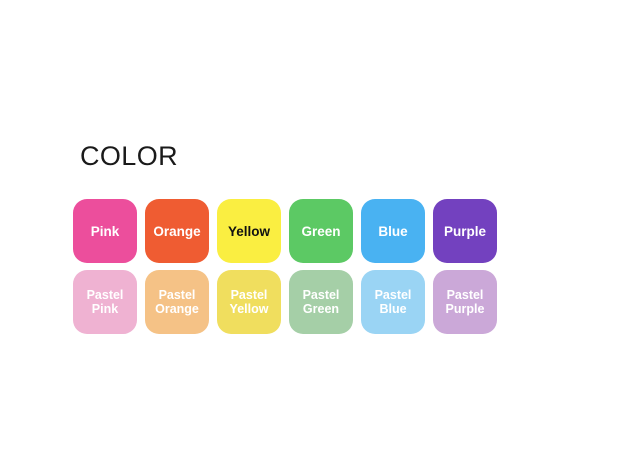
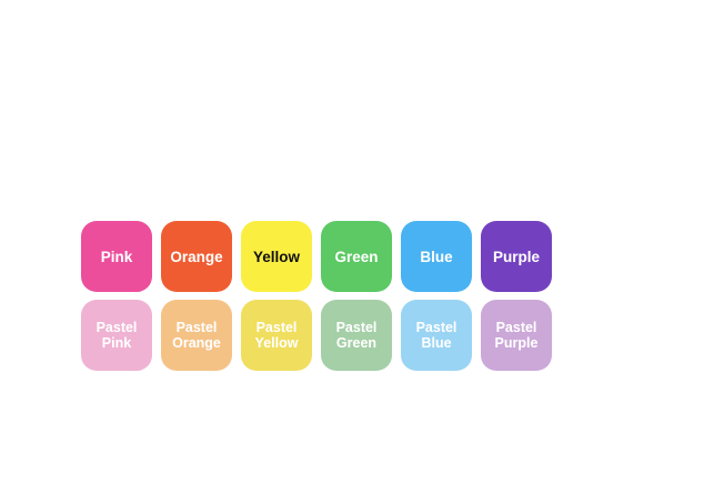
- COLOR
  Pink
  Orange
  Yellow
  Green
  Blue
  Purple
  Pastel
  Pink
  Pastel
  Orange
  Pastel
  Yellow
  Pastel
  Green
  Pastel
  Blue
  Pastel
  Purple
